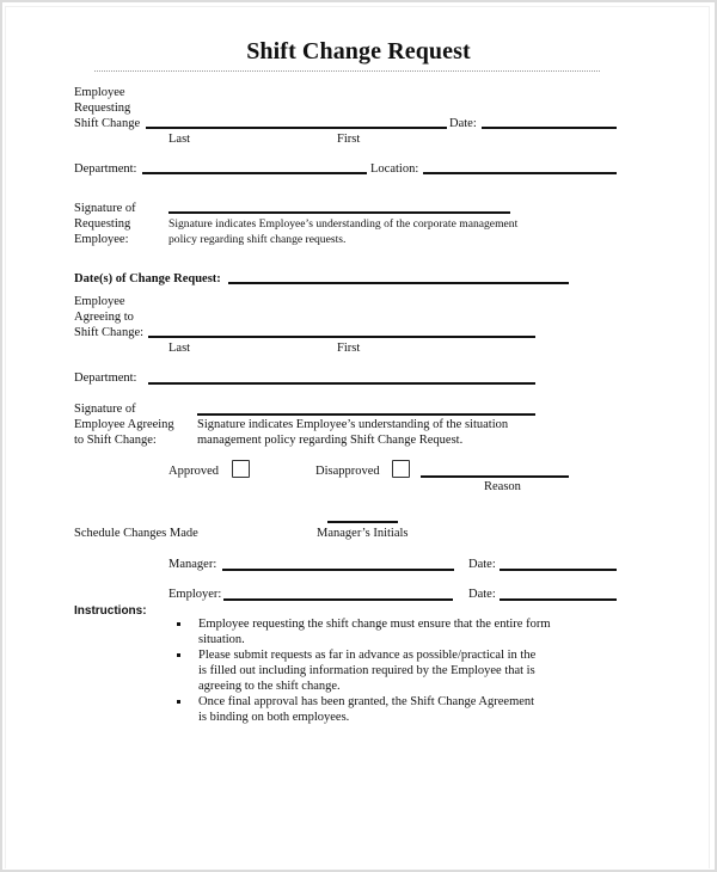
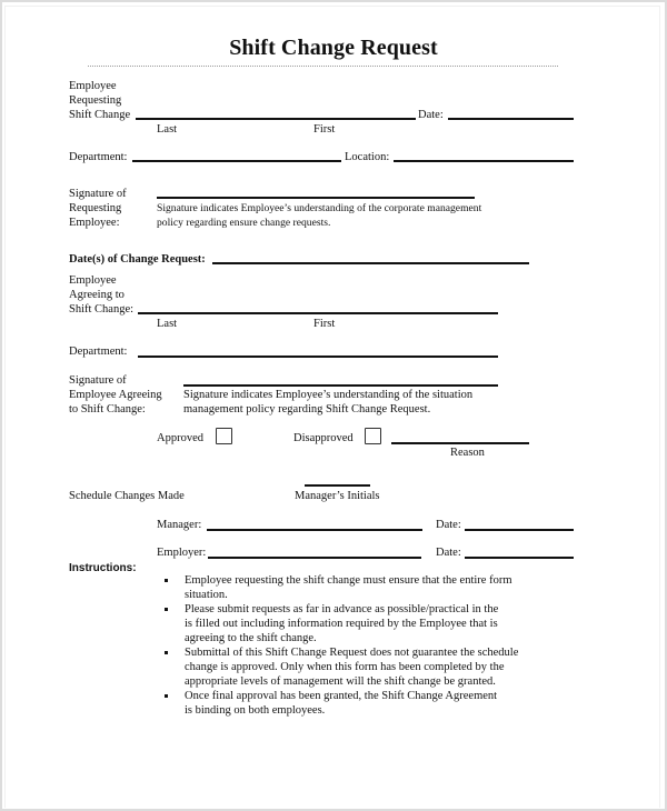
  Shift Change Request
  Employee
  Requesting
  Shift Change
  Date:
  Last
  First
  Department:
  Location:
  Signature of
  Requesting
  Employee:
  Signature indicates Employee’s understanding of the corporate management
- policy regarding shift change requests.
+ policy regarding ensure change requests.
  Date(s) of Change Request:
  Employee
  Agreeing to
  Shift Change:
  Last
  First
  Department:
  Signature of
  Employee Agreeing
  to Shift Change:
  Signature indicates Employee’s understanding of the situation
  management policy regarding Shift Change Request.
  Approved
  Disapproved
  Reason
  Schedule Changes Made
  Manager’s Initials
  Manager:
  Date:
  Employer:
  Date:
  Instructions:
  Employee requesting the shift change must ensure that the entire form
  situation.
  Please submit requests as far in advance as possible/practical in the
  is filled out including information required by the Employee that is
  agreeing to the shift change.
+ Submittal of this Shift Change Request does not guarantee the schedule
+ change is approved. Only when this form has been completed by the
+ appropriate levels of management will the shift change be granted.
  Once final approval has been granted, the Shift Change Agreement
  is binding on both employees.
